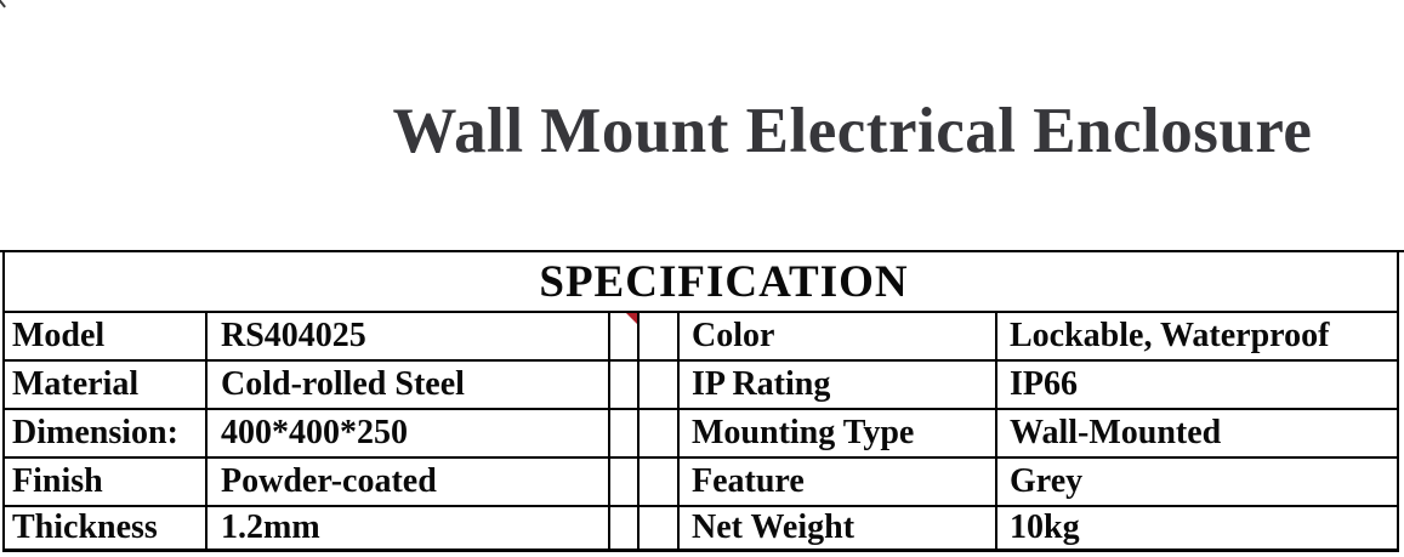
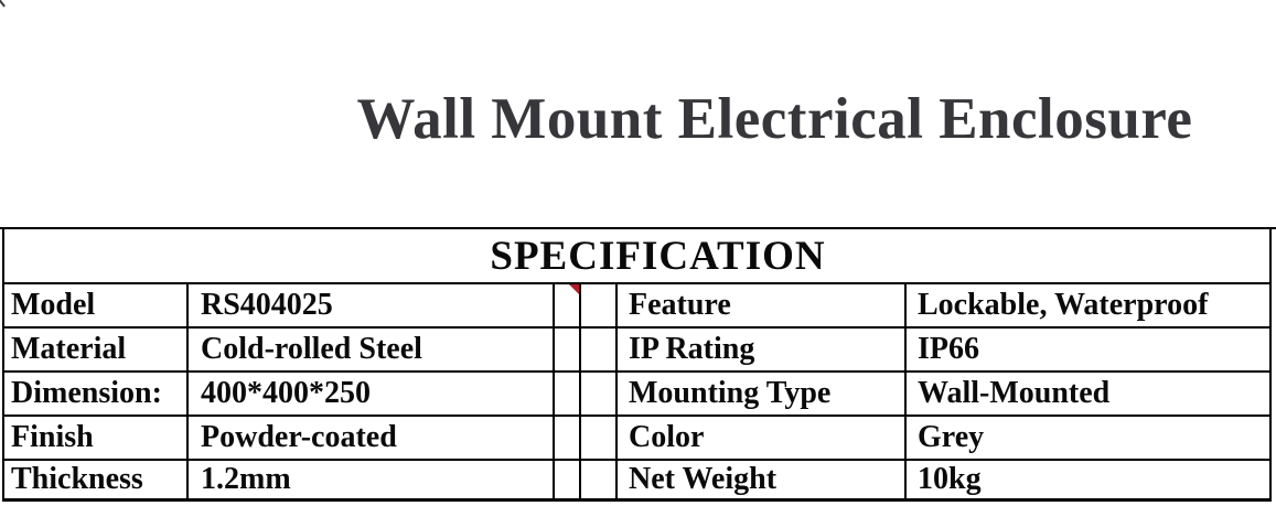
  Wall Mount Electrical Enclosure
  SPECIFICATION
  Model
  RS404025
- Color
+ Feature
  Lockable, Waterproof
  Material
  Cold-rolled Steel
  IP Rating
  IP66
  Dimension:
  400*400*250
  Mounting Type
  Wall-Mounted
  Finish
  Powder-coated
- Feature
+ Color
  Grey
  Thickness
  1.2mm
  Net Weight
  10kg
